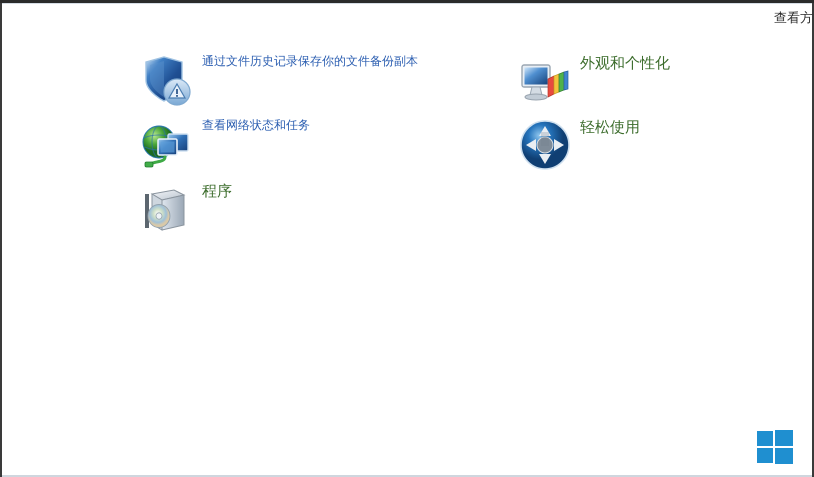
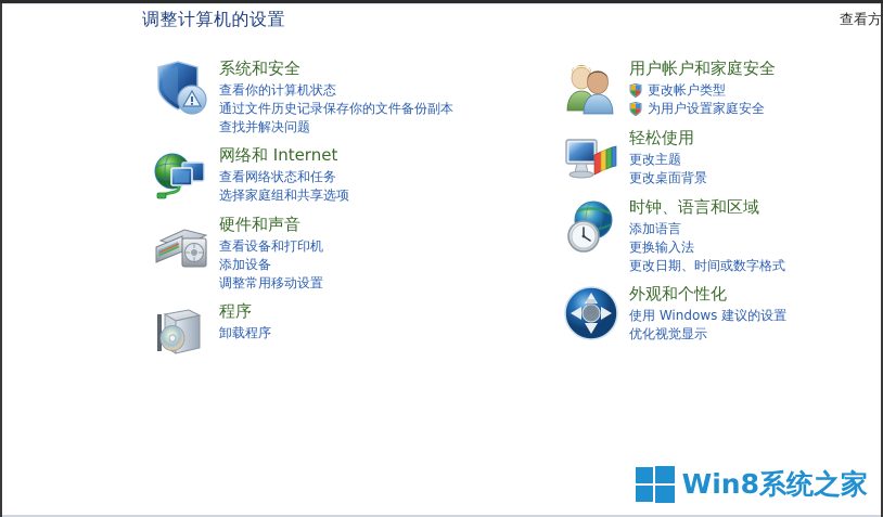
+ 调整计算机的设置
  查看方
+ 系统和安全
+ 查看你的计算机状态
  通过文件历史记录保存你的文件备份副本
+ 查找并解决问题
+ 网络和 Internet
  查看网络状态和任务
+ 选择家庭组和共享选项
+ 硬件和声音
+ 查看设备和打印机
+ 添加设备
+ 调整常用移动设置
  程序
+ 卸载程序
+ 用户帐户和家庭安全
+ 更改帐户类型
+ 为用户设置家庭安全
- 外观和个性化
+ 轻松使用
+ 更改主题
+ 更改桌面背景
+ 时钟、语言和区域
+ 添加语言
+ 更换输入法
+ 更改日期、时间或数字格式
- 轻松使用
+ 外观和个性化
+ 使用 Windows 建议的设置
+ 优化视觉显示
+ Win8系统之家
